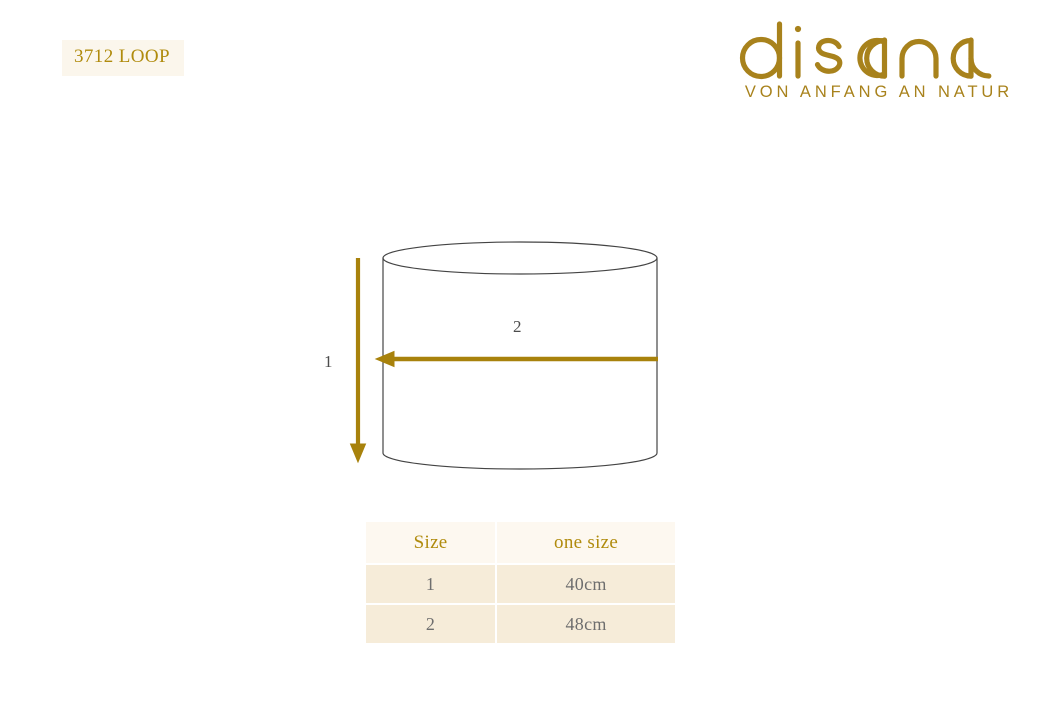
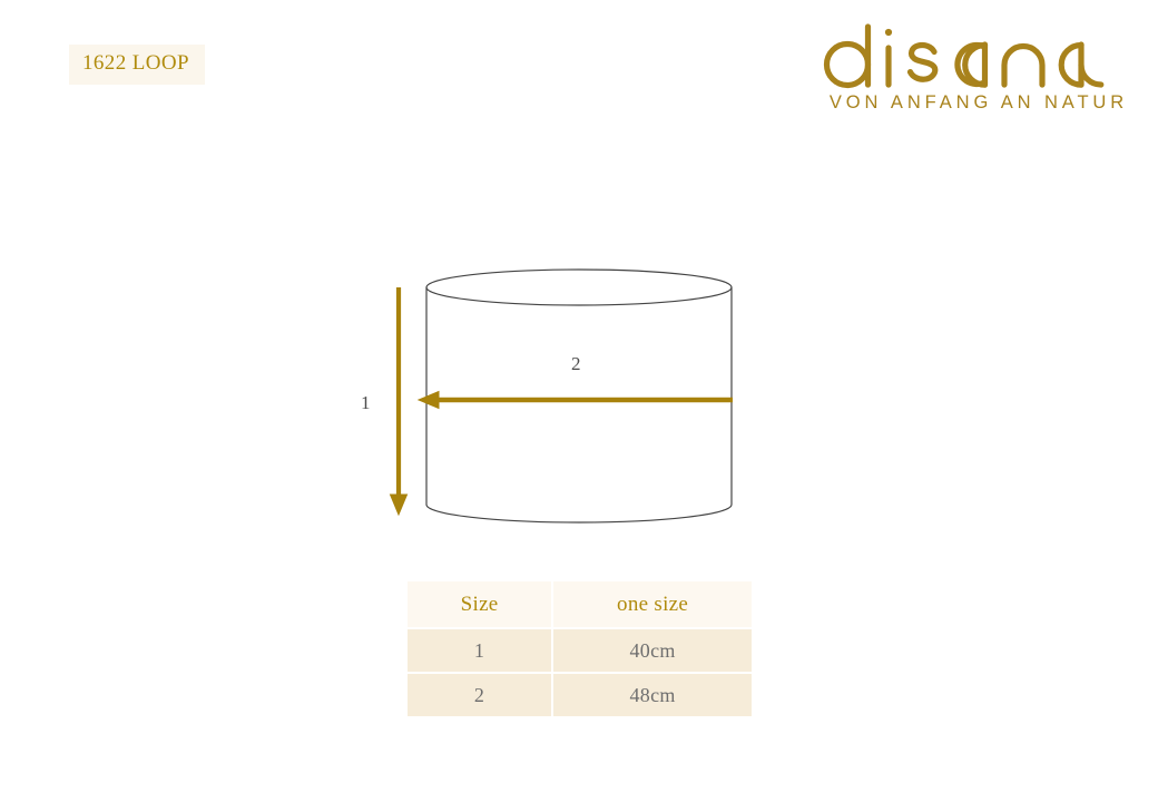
- 3712 LOOP
+ 1622 LOOP
  VON ANFANG AN NATUR
  1
  2
  Size	one size
  1	40cm
  2	48cm
